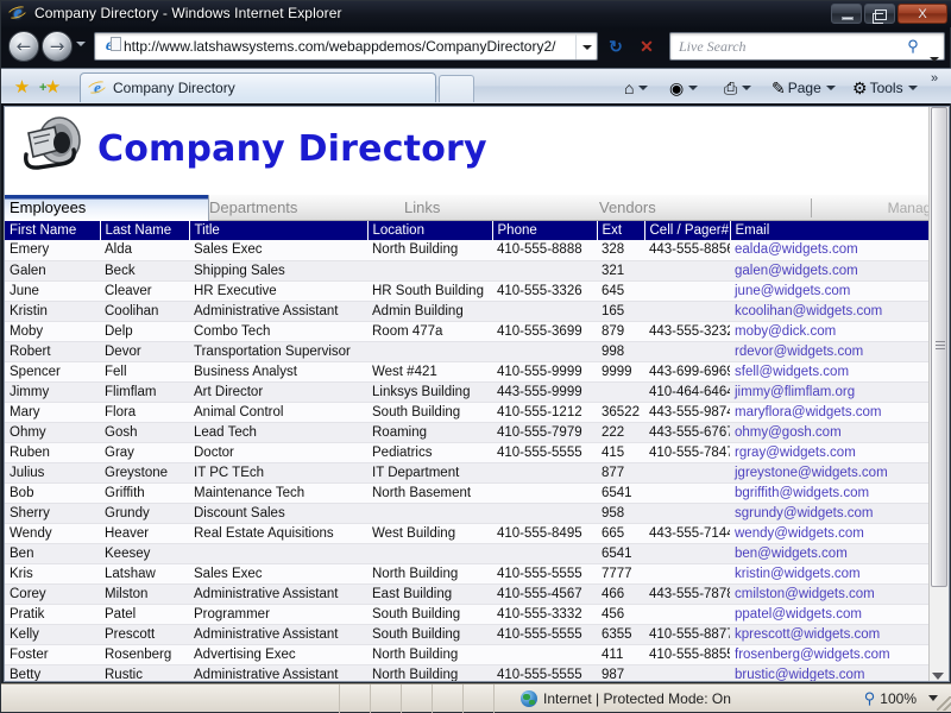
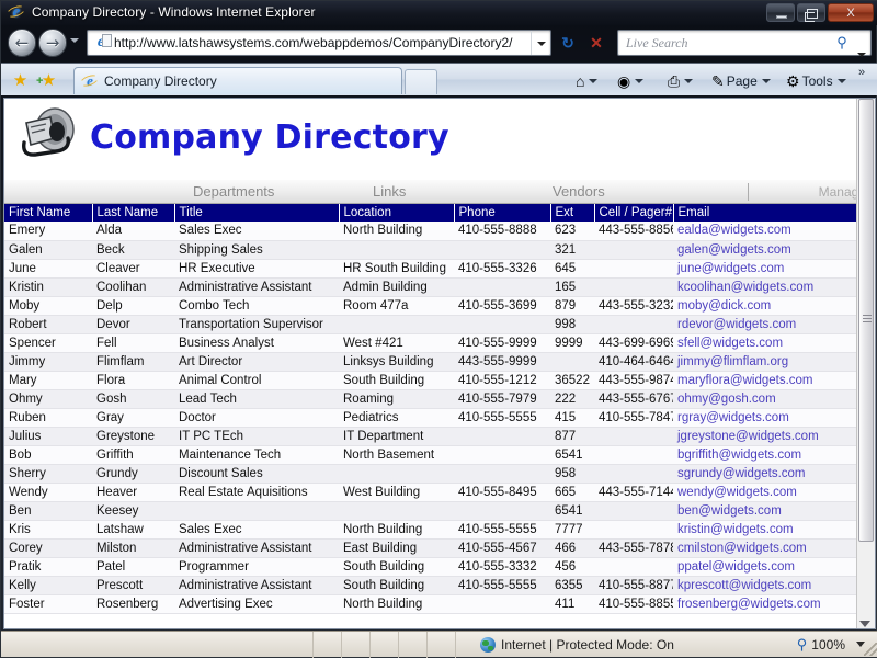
  e
  Company Directory - Windows Internet Explorer
  X
  ←
  →
  e
  http://www.latshawsystems.com/webappdemos/CompanyDirectory2/
  ↻
  ✕
  Live Search
  ⚲
  ★
  ★
  +
  e
  Company Directory
  ⌂
  ◉
  ⎙
  ✎
  Page
  ⚙
  Tools
  »
  Company Directory
- Employees
  Departments
  Links
  Vendors
  Manag
  First Name	Last Name	Title	Location	Phone	Ext	Cell / Pager#	Email
- Emery	Alda	Sales Exec	North Building	410-555-8888	328	443-555-885	ealda@widgets.com
+ Emery	Alda	Sales Exec	North Building	410-555-8888	623	443-555-885	ealda@widgets.com
  Galen	Beck	Shipping Sales			321		galen@widgets.com
  June	Cleaver	HR Executive	HR South Building	410-555-3326	645		june@widgets.com
  Kristin	Coolihan	Administrative Assistant	Admin Building		165		kcoolihan@widgets.com
  Moby	Delp	Combo Tech	Room 477a	410-555-3699	879	443-555-323	moby@dick.com
  Robert	Devor	Transportation Supervisor			998		rdevor@widgets.com
  Spencer	Fell	Business Analyst	West #421	410-555-9999	9999	443-699-696	sfell@widgets.com
  Jimmy	Flimflam	Art Director	Linksys Building	443-555-9999		410-464-646	jimmy@flimflam.org
  Mary	Flora	Animal Control	South Building	410-555-1212	36522	443-555-987	maryflora@widgets.com
  Ohmy	Gosh	Lead Tech	Roaming	410-555-7979	222	443-555-676	ohmy@gosh.com
  Ruben	Gray	Doctor	Pediatrics	410-555-5555	415	410-555-784	rgray@widgets.com
  Julius	Greystone	IT PC TEch	IT Department		877		jgreystone@widgets.com
  Bob	Griffith	Maintenance Tech	North Basement		6541		bgriffith@widgets.com
  Sherry	Grundy	Discount Sales			958		sgrundy@widgets.com
  Wendy	Heaver	Real Estate Aquisitions	West Building	410-555-8495	665	443-555-714	wendy@widgets.com
  Ben	Keesey				6541		ben@widgets.com
  Kris	Latshaw	Sales Exec	North Building	410-555-5555	7777		kristin@widgets.com
  Corey	Milston	Administrative Assistant	East Building	410-555-4567	466	443-555-787	cmilston@widgets.com
  Pratik	Patel	Programmer	South Building	410-555-3332	456		ppatel@widgets.com
  Kelly	Prescott	Administrative Assistant	South Building	410-555-5555	6355	410-555-887	kprescott@widgets.com
  Foster	Rosenberg	Advertising Exec	North Building		411	410-555-885	frosenberg@widgets.com
- Betty	Rustic	Administrative Assistant	North Building	410-555-5555	987		brustic@widgets.com
  Internet | Protected Mode: On
  ⚲
  100%
